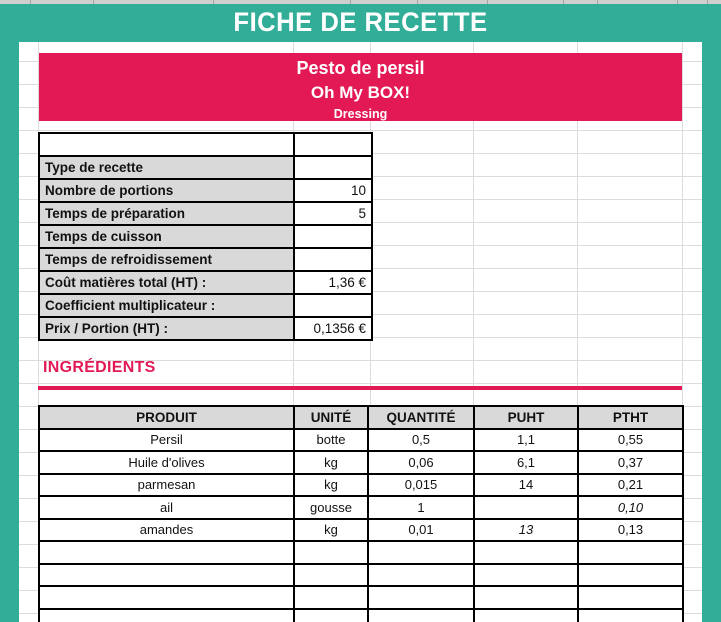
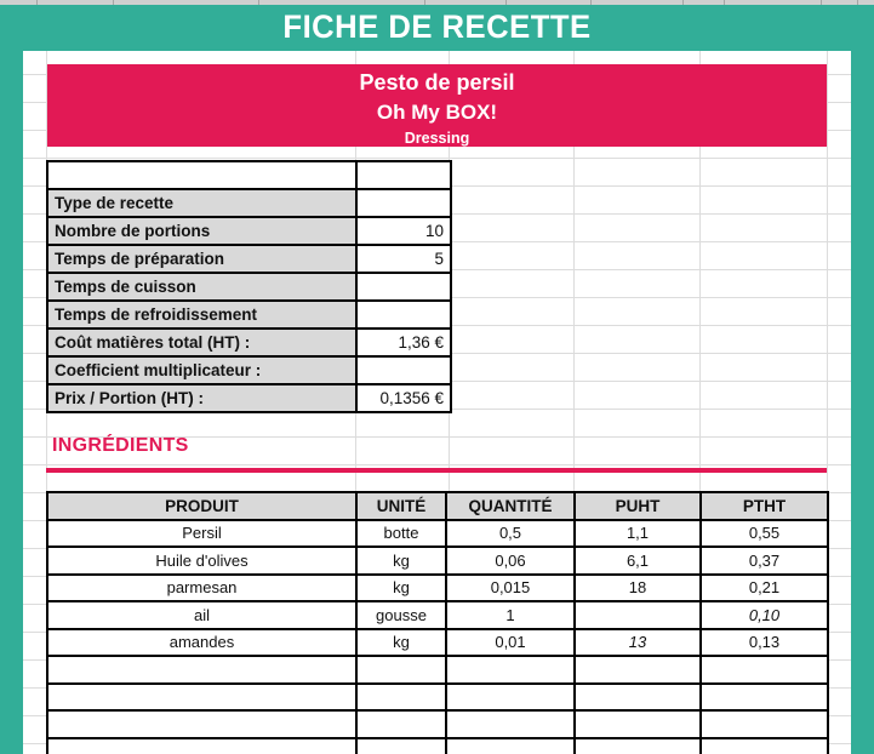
  FICHE DE RECETTE
  Pesto de persil
  Oh My BOX!
  Dressing
  Type de recette
  Nombre de portions	10
  Temps de préparation	5
  Temps de cuisson
  Temps de refroidissement
  Coût matières total (HT) :	1,36 €
  Coefficient multiplicateur :
  Prix / Portion (HT) :	0,1356 €
  INGRÉDIENTS
  PRODUIT	UNITÉ	QUANTITÉ	PUHT	PTHT
  Persil	botte	0,5	1,1	0,55
  Huile d'olives	kg	0,06	6,1	0,37
- parmesan	kg	0,015	14	0,21
+ parmesan	kg	0,015	18	0,21
  ail	gousse	1		0,10
  amandes	kg	0,01	13	0,13
